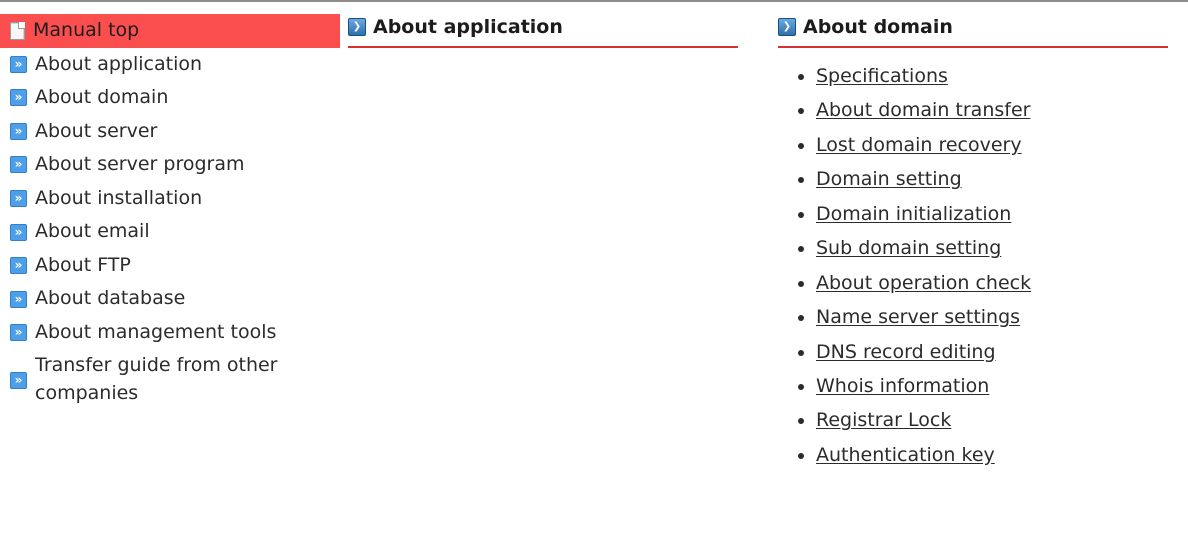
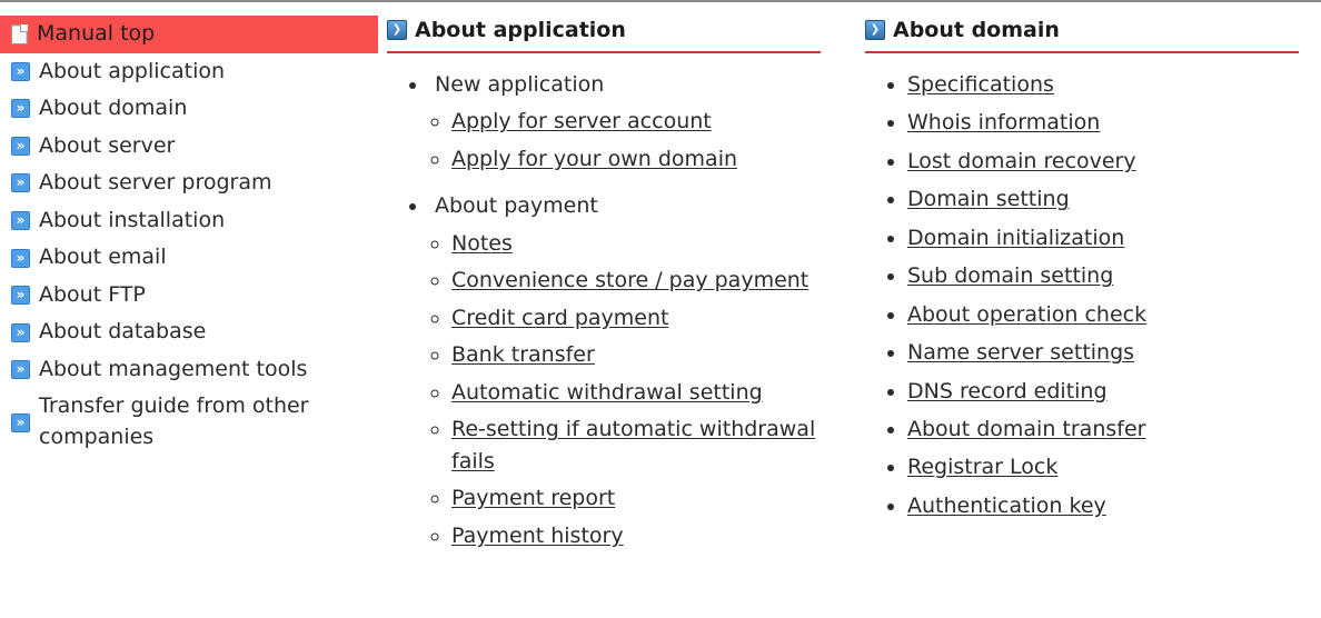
  Manual top
  »
  About application
  »
  About domain
  »
  About server
  »
  About server program
  »
  About installation
  »
  About email
  »
  About FTP
  »
  About database
  »
  About management tools
  »
  Transfer guide from other companies
  About application
+ New application
+ Apply for server account
+ Apply for your own domain
+ About payment
+ Notes
+ Convenience store / pay payment
+ Credit card payment
+ Bank transfer
+ Automatic withdrawal setting
+ Re-setting if automatic withdrawal fails
+ Payment report
+ Payment history
  About domain
  Specifications
- About domain transfer
+ Whois information
  Lost domain recovery
  Domain setting
  Domain initialization
  Sub domain setting
  About operation check
  Name server settings
  DNS record editing
- Whois information
+ About domain transfer
  Registrar Lock
  Authentication key
